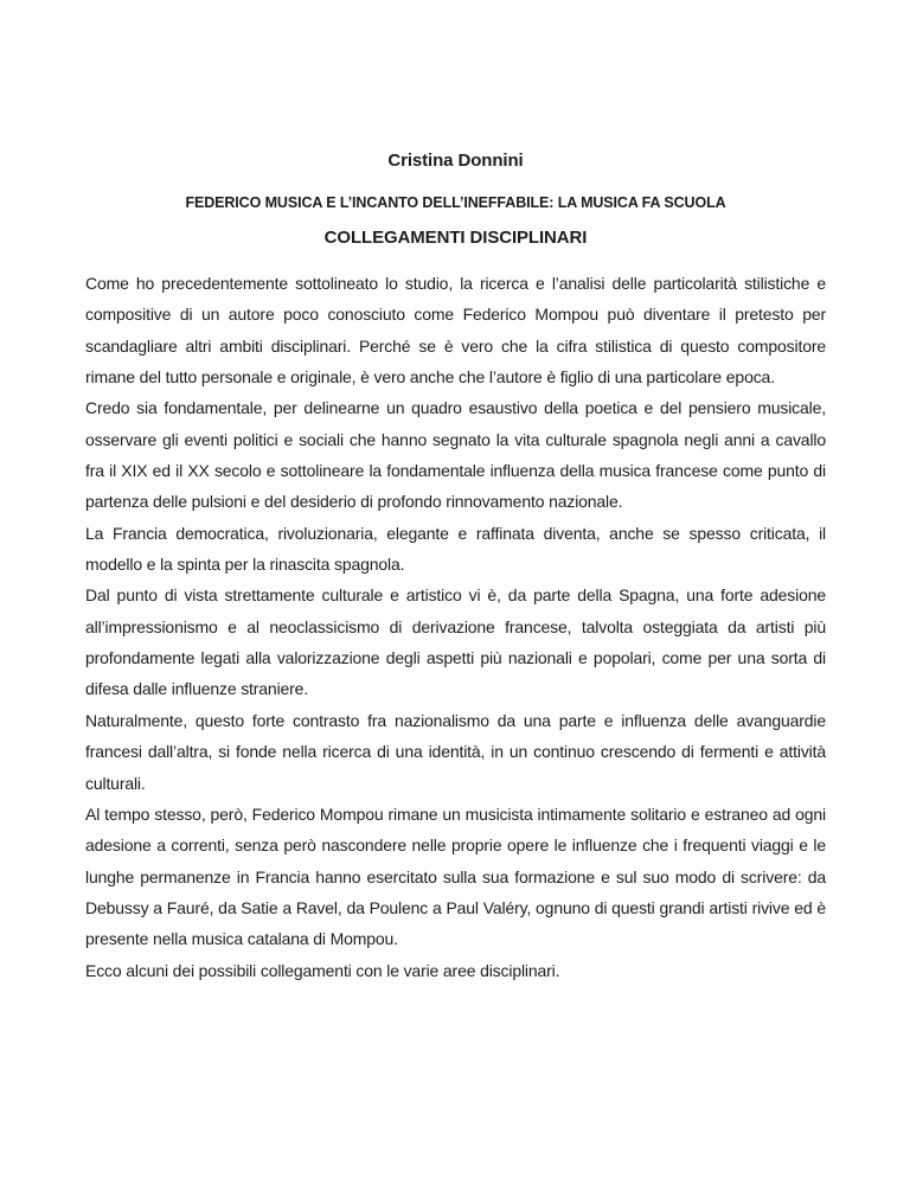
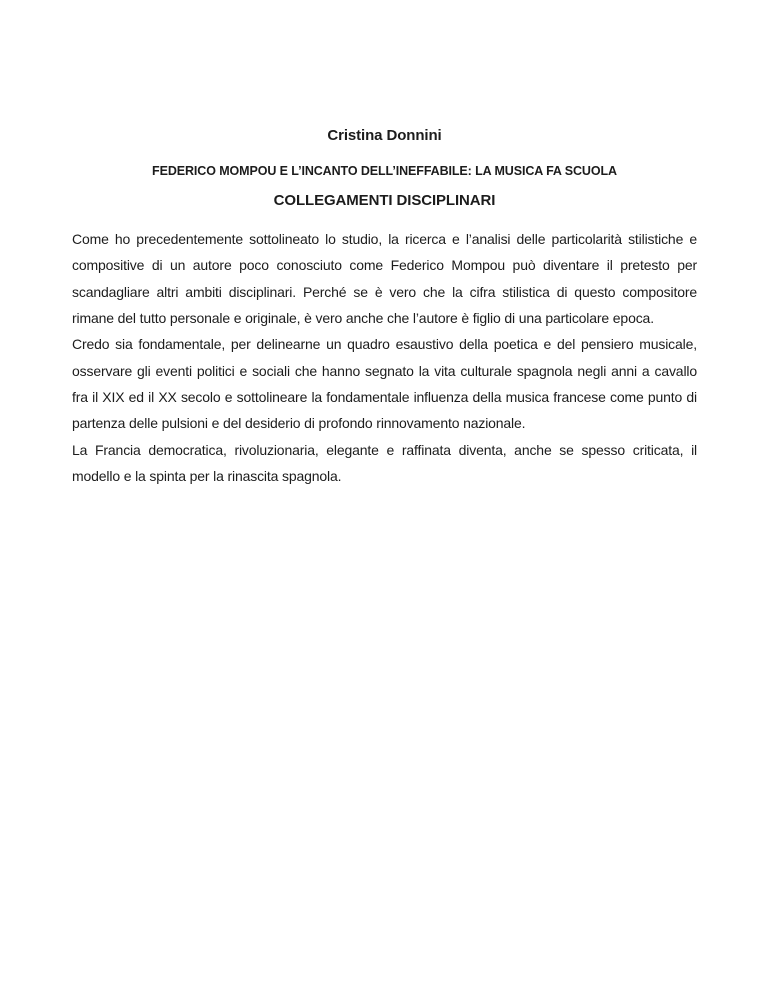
  Cristina Donnini
- FEDERICO MUSICA E L’INCANTO DELL’INEFFABILE: LA MUSICA FA SCUOLA
+ FEDERICO MOMPOU E L’INCANTO DELL’INEFFABILE: LA MUSICA FA SCUOLA
  COLLEGAMENTI DISCIPLINARI
  Come ho precedentemente sottolineato lo studio, la ricerca e l’analisi delle particolarità stilistiche e compositive di un autore poco conosciuto come Federico Mompou può diventare il pretesto per scandagliare altri ambiti disciplinari. Perché se è vero che la cifra stilistica di questo compositore rimane del tutto personale e originale, è vero anche che l’autore è figlio di una particolare epoca.
  Credo sia fondamentale, per delinearne un quadro esaustivo della poetica e del pensiero musicale, osservare gli eventi politici e sociali che hanno segnato la vita culturale spagnola negli anni a cavallo fra il XIX ed il XX secolo e sottolineare la fondamentale influenza della musica francese come punto di partenza delle pulsioni e del desiderio di profondo rinnovamento nazionale.
  La Francia democratica, rivoluzionaria, elegante e raffinata diventa, anche se spesso criticata, il modello e la spinta per la rinascita spagnola.
- Dal punto di vista strettamente culturale e artistico vi è, da parte della Spagna, una forte adesione all’impressionismo e al neoclassicismo di derivazione francese, talvolta osteggiata da artisti più profondamente legati alla valorizzazione degli aspetti più nazionali e popolari, come per una sorta di difesa dalle influenze straniere.
- Naturalmente, questo forte contrasto fra nazionalismo da una parte e influenza delle avanguardie francesi dall’altra, si fonde nella ricerca di una identità, in un continuo crescendo di fermenti e attività culturali.
- Al tempo stesso, però, Federico Mompou rimane un musicista intimamente solitario e estraneo ad ogni adesione a correnti, senza però nascondere nelle proprie opere le influenze che i frequenti viaggi e le lunghe permanenze in Francia hanno esercitato sulla sua formazione e sul suo modo di scrivere: da Debussy a Fauré, da Satie a Ravel, da Poulenc a Paul Valéry, ognuno di questi grandi artisti rivive ed è presente nella musica catalana di Mompou.
- Ecco alcuni dei possibili collegamenti con le varie aree disciplinari.
